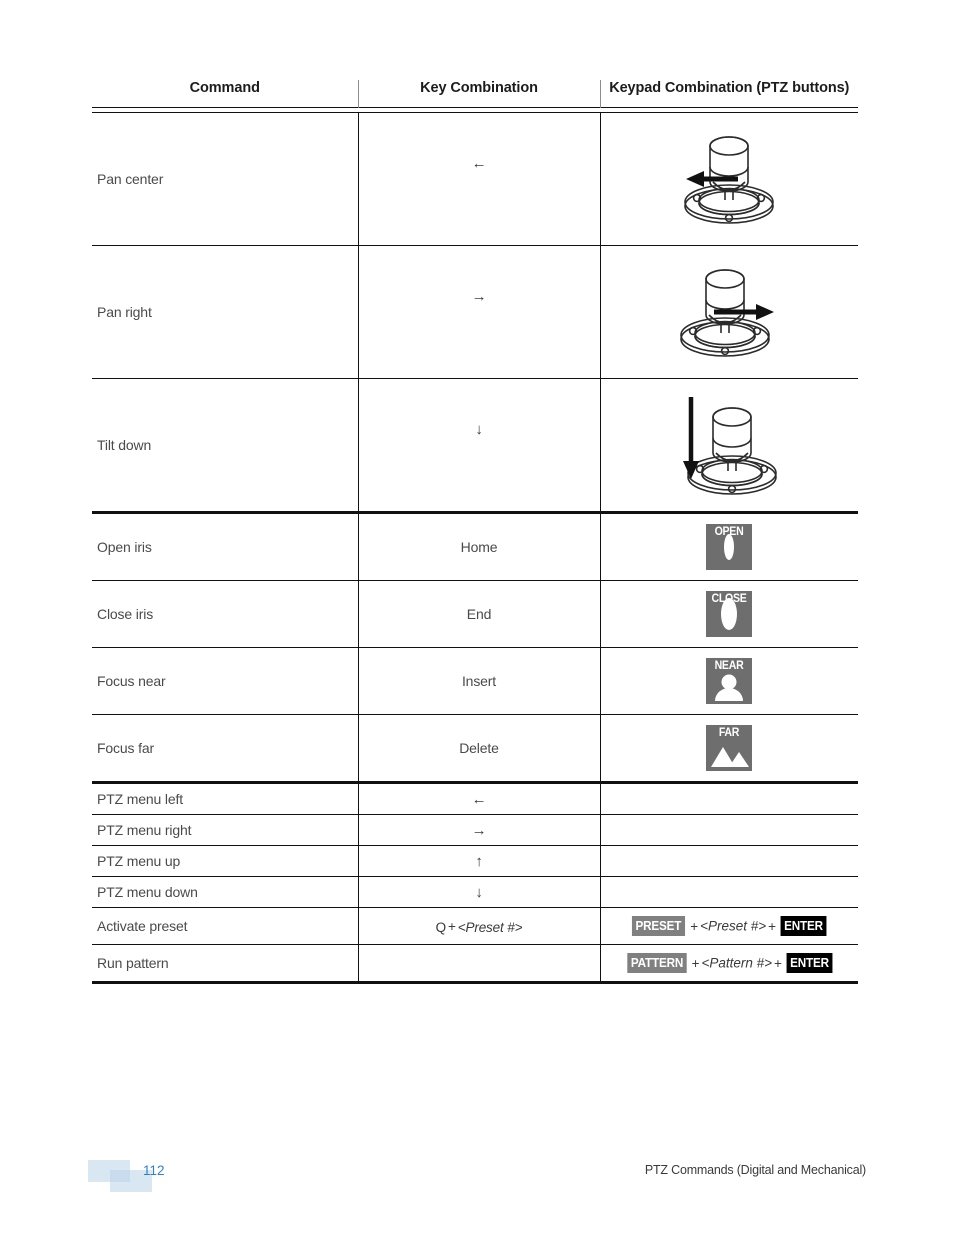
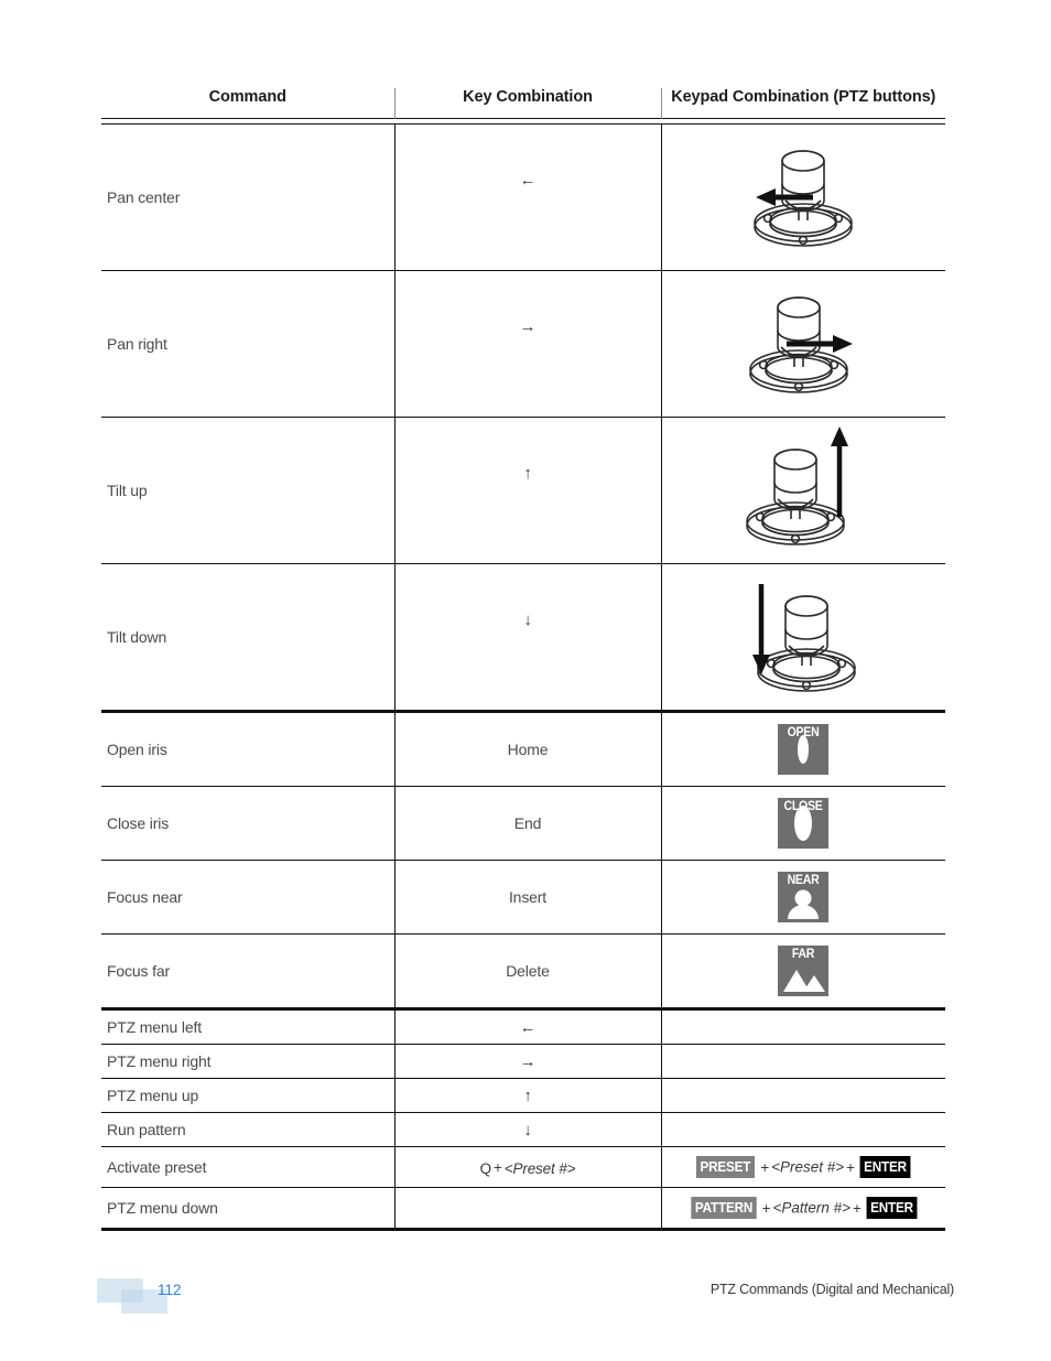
  Command	Key Combination	Keypad Combination (PTZ buttons)
  Pan center	←
  Pan right	→
+ Tilt up	↑
  Tilt down	↓
  Open iris	Home	OPEN
  Close iris	End	CLOSE
  Focus near	Insert	NEAR
  Focus far	Delete	FAR
  PTZ menu left	←
  PTZ menu right	→
  PTZ menu up	↑
- PTZ menu down	↓
+ Run pattern	↓
  Activate preset	Q + <Preset #>	PRESET + <Preset #> + ENTER
- Run pattern		PATTERN + <Pattern #> + ENTER
+ PTZ menu down		PATTERN + <Pattern #> + ENTER
  112
  PTZ Commands (Digital and Mechanical)
